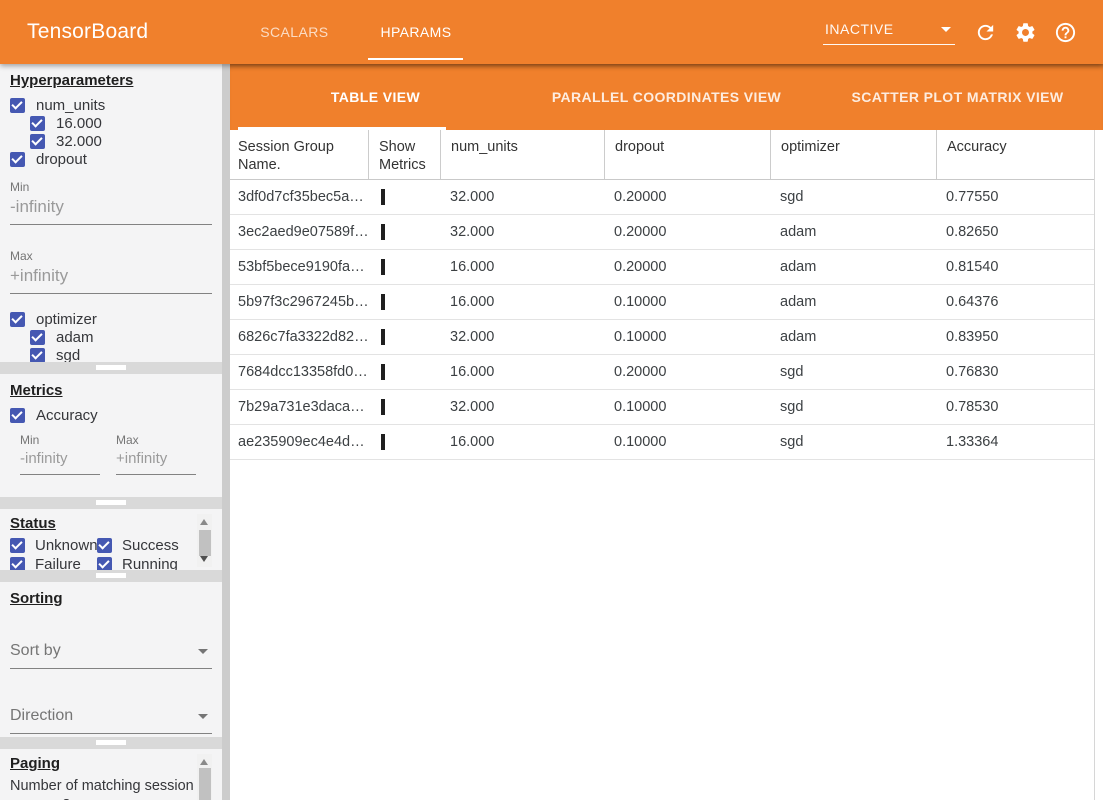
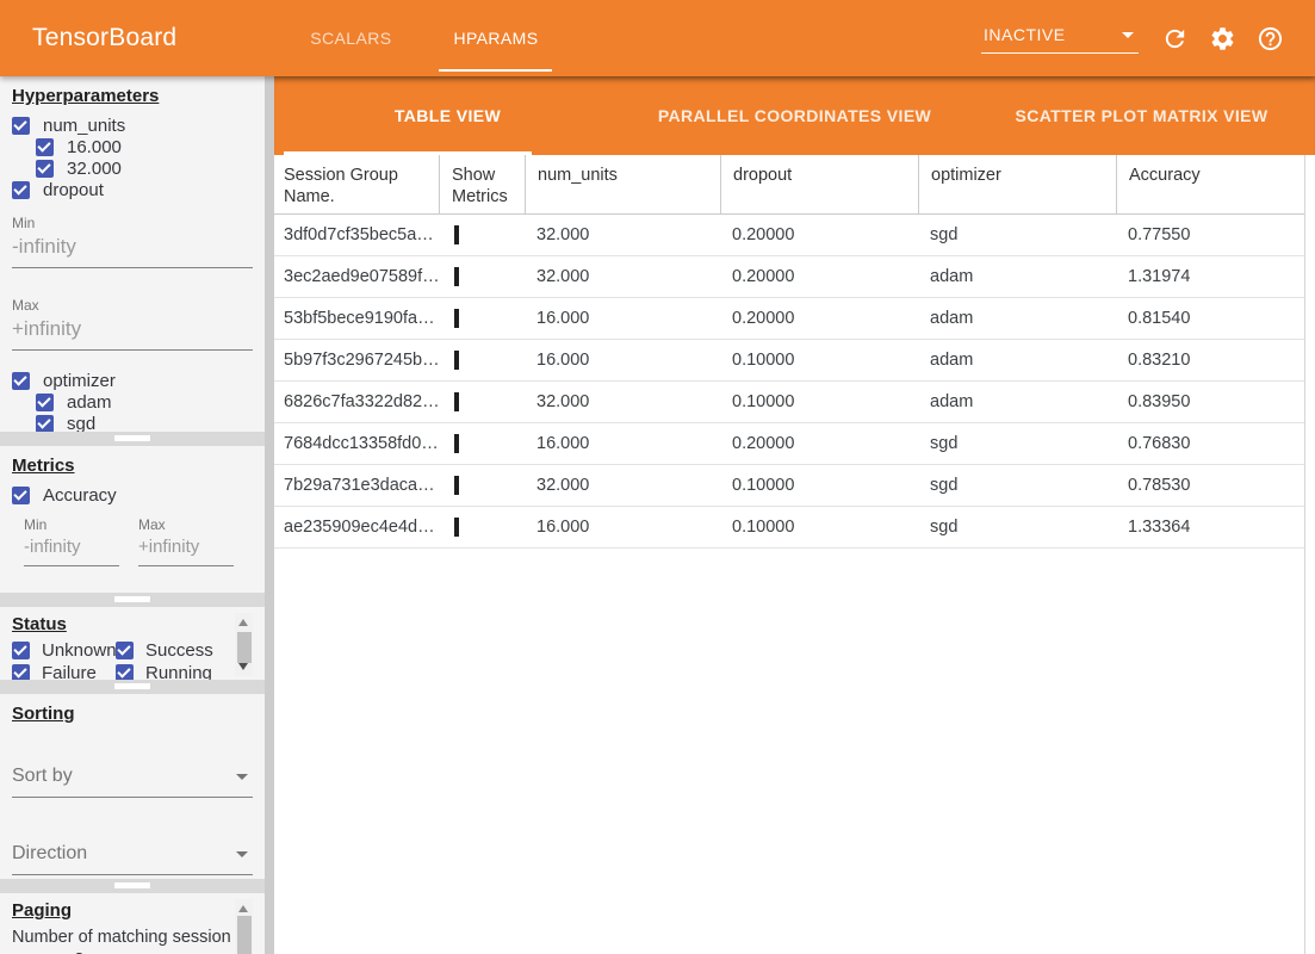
  TensorBoard
  SCALARS
  HPARAMS
  INACTIVE
  Hyperparameters
  num_units
  16.000
  32.000
  dropout
  Min
  -infinity
  Max
  +infinity
  optimizer
  adam
  sgd
  Metrics
  Accuracy
  Min
  -infinity
  Max
  +infinity
  Status
  Unknown
  Success
  Failure
  Running
  Sorting
  Sort by
  Direction
  Paging
  Number of matching session
  TABLE VIEW
  PARALLEL COORDINATES VIEW
  SCATTER PLOT MATRIX VIEW
  Session Group Name.
  Show Metrics
  num_units
  dropout
  optimizer
  Accuracy
  3df0d7cf35bec5a…
  32.000
  0.20000
  sgd
  0.77550
  3ec2aed9e07589f…
  32.000
  0.20000
  adam
- 0.82650
+ 1.31974
  53bf5bece9190fa…
  16.000
  0.20000
  adam
  0.81540
  5b97f3c2967245b…
  16.000
  0.10000
  adam
- 0.64376
+ 0.83210
  6826c7fa3322d82…
  32.000
  0.10000
  adam
  0.83950
  7684dcc13358fd0…
  16.000
  0.20000
  sgd
  0.76830
  7b29a731e3daca…
  32.000
  0.10000
  sgd
  0.78530
  ae235909ec4e4d…
  16.000
  0.10000
  sgd
  1.33364
